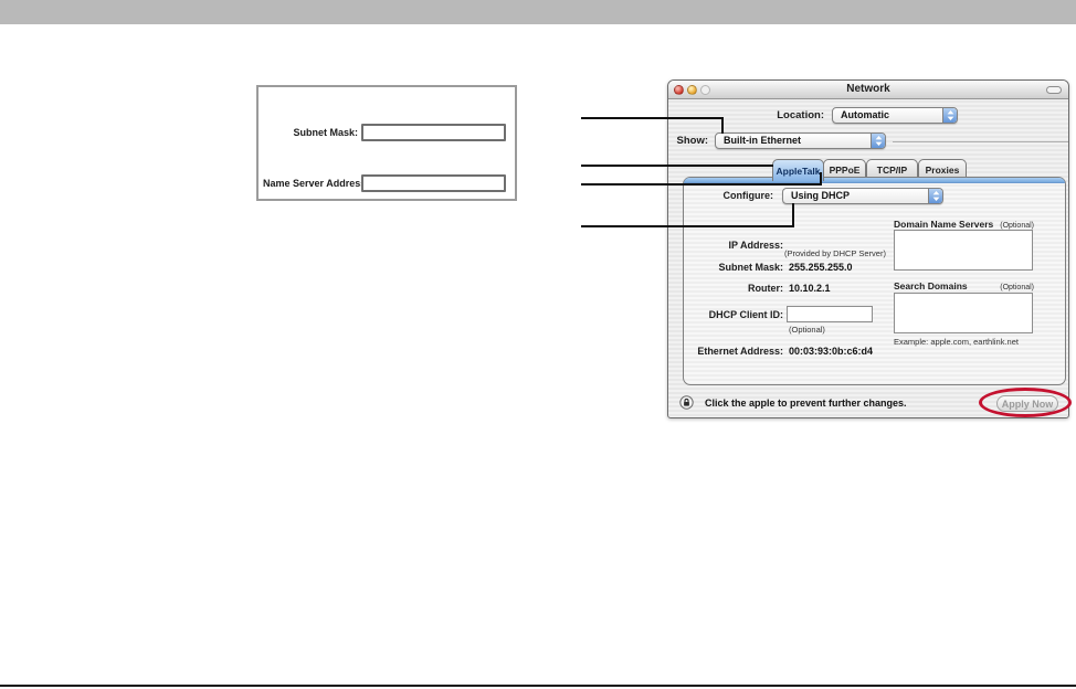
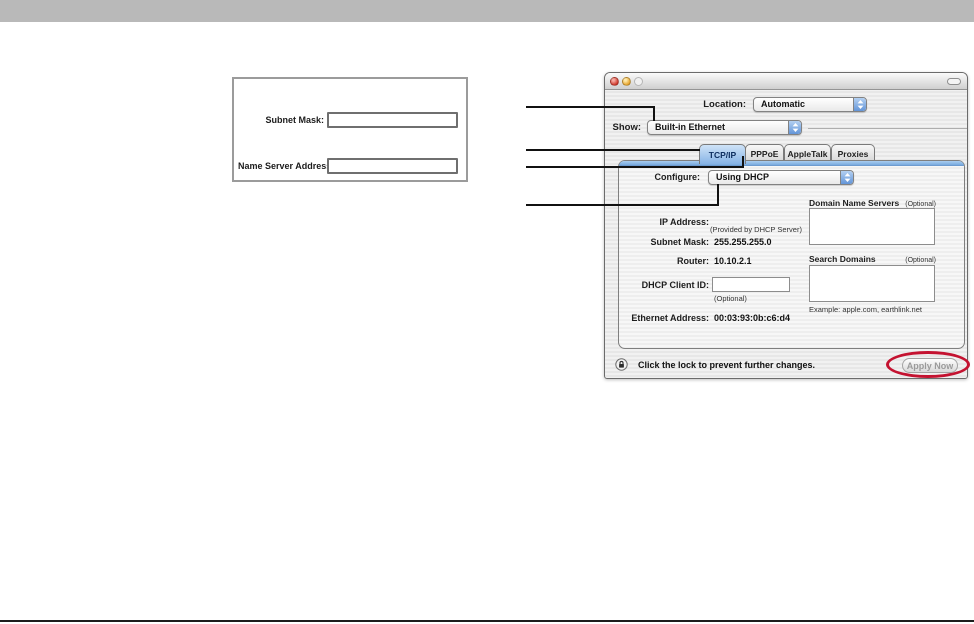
  Subnet Mask:
  Name Server Addres
- Network
  Location:
  Automatic
  Show:
  Built-in Ethernet
- AppleTalk
+ TCP/IP
  PPPoE
- TCP/IP
+ AppleTalk
  Proxies
  Configure:
  Using DHCP
  Domain Name Servers
  Search Domains
  Example: apple.com, earthlink.net
  IP Address:
  (Provided by DHCP Server)
  Subnet Mask:
  255.255.255.0
  Router:
  10.10.2.1
  DHCP Client ID:
  (Optional)
  Ethernet Address:
  00:03:93:0b:c6:d4
- Click the apple to prevent further changes.
+ Click the lock to prevent further changes.
  Apply Now
